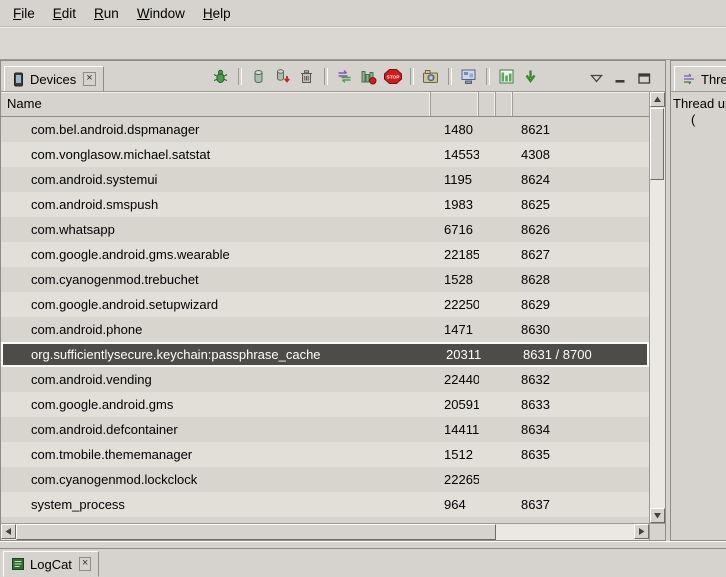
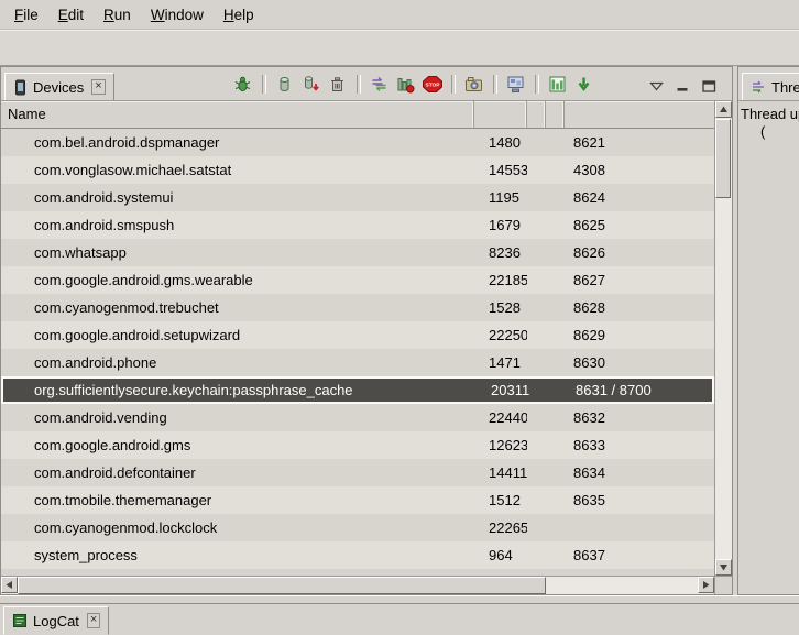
  F
  ile
  E
  dit
  R
  un
  W
  indow
  H
  elp
  Devices
  ×
  Name
  com.bel.android.dspmanager
  1480
  8621
  com.vonglasow.michael.satstat
  14553
  4308
  com.android.systemui
  1195
  8624
  com.android.smspush
- 1983
+ 1679
  8625
  com.whatsapp
- 6716
+ 8236
  8626
  com.google.android.gms.wearable
  22185
  8627
  com.cyanogenmod.trebuchet
  1528
  8628
  com.google.android.setupwizard
  22250
  8629
  com.android.phone
  1471
  8630
  org.sufficientlysecure.keychain:passphrase_cache
  20311
  8631 / 8700
  com.android.vending
  22440
  8632
  com.google.android.gms
- 20591
+ 12623
  8633
  com.android.defcontainer
  14411
  8634
  com.tmobile.thememanager
  1512
  8635
  com.cyanogenmod.lockclock
  22265
  system_process
  964
  8637
  Thre
  Thread u
  (
  LogCat
  ×
